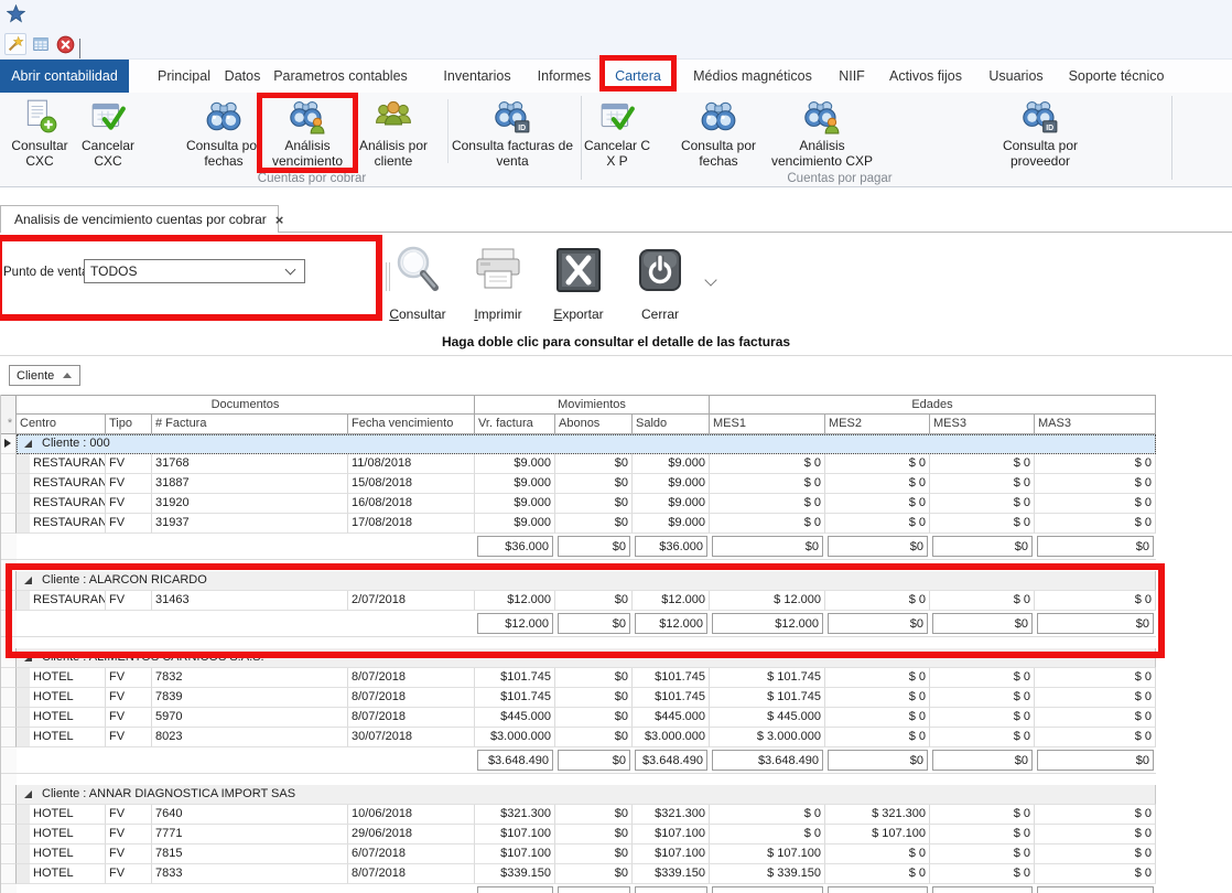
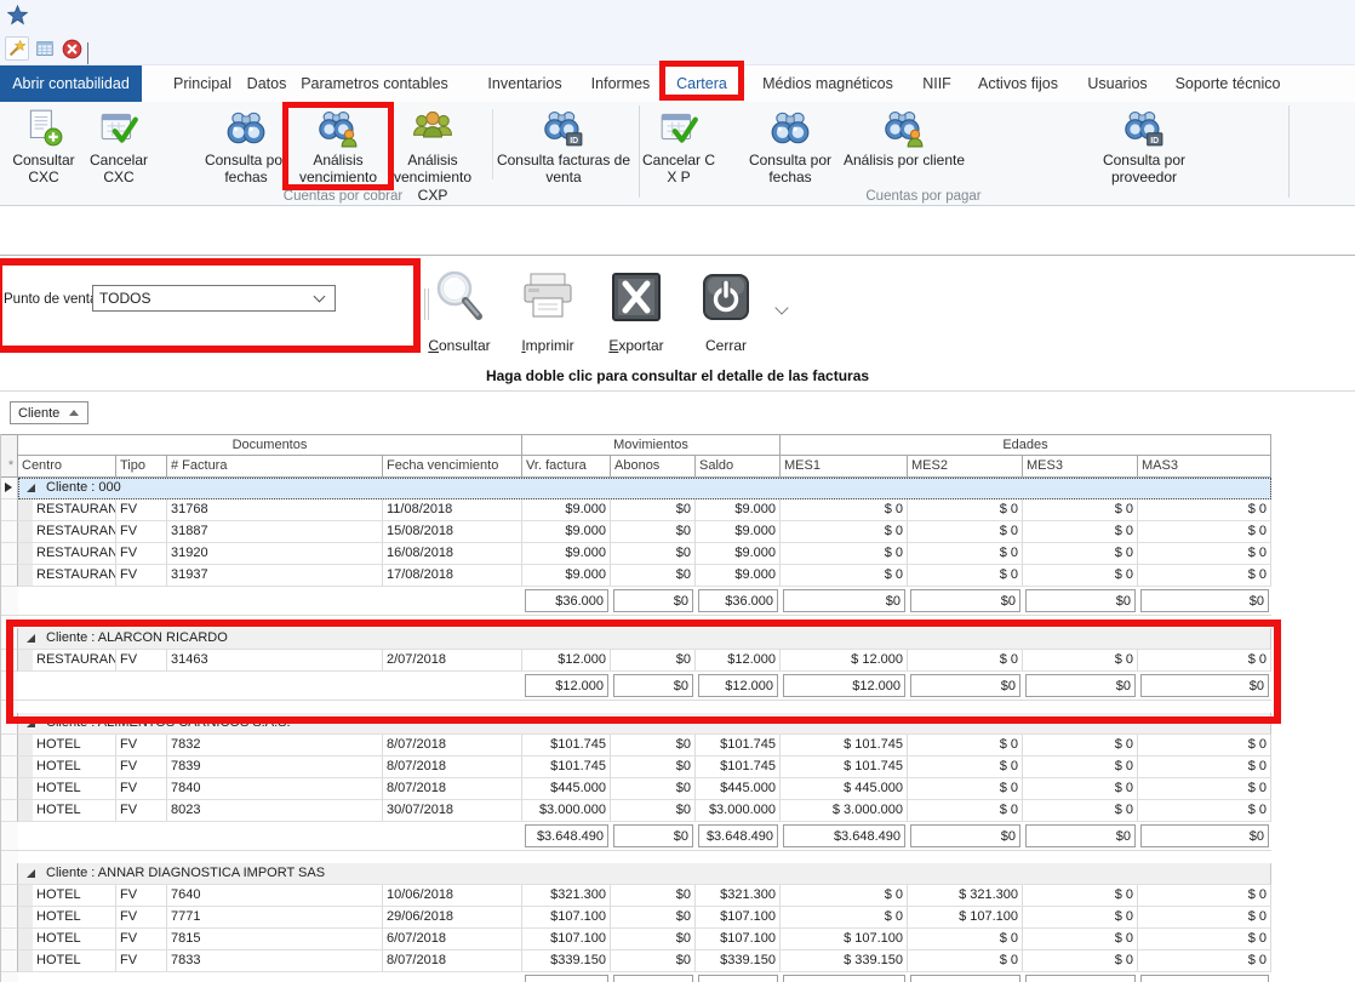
  Abrir contabilidad
  Principal
  Datos
  Parametros contables
  Inventarios
  Informes
  Cartera
  Médios magnéticos
  NIIF
  Activos fijos
  Usuarios
  Soporte técnico
  Consultar CXC
  Cancelar CXC
  Consulta por fechas
  Análisis vencimiento
- Análisis por cliente
+ Análisis vencimiento CXP
  Consulta facturas de venta
  Cuentas por cobrar
  Cancelar C X P
  Consulta por fechas
- Análisis vencimiento CXP
+ Análisis por cliente
  Consulta por proveedor
  Cuentas por pagar
- Analisis de vencimiento cuentas por cobrar
- ×
  Punto de vent
  TODOS
  Consultar
  Imprimir
  Exportar
  Cerrar
  Haga doble clic para consultar el detalle de las facturas
  Cliente
  Documentos
  Movimientos
  Edades
  *
  Centro
  Tipo
  # Factura
  Fecha vencimiento
  Vr. factura
  Abonos
  Saldo
  MES1
  MES2
  MES3
  MAS3
  Cliente : 000
  RESTAURAN
  FV
  31768
  11/08/2018
  $9.000
  $0
  $9.000
  $ 0
  $ 0
  $ 0
  $ 0
  RESTAURAN
  FV
  31887
  15/08/2018
  $9.000
  $0
  $9.000
  $ 0
  $ 0
  $ 0
  $ 0
  RESTAURAN
  FV
  31920
  16/08/2018
  $9.000
  $0
  $9.000
  $ 0
  $ 0
  $ 0
  $ 0
  RESTAURAN
  FV
  31937
  17/08/2018
  $9.000
  $0
  $9.000
  $ 0
  $ 0
  $ 0
  $ 0
  $36.000
  $0
  $36.000
  $0
  $0
  $0
  $0
  Cliente : ALARCON RICARDO
  RESTAURAN
  FV
  31463
  2/07/2018
  $12.000
  $0
  $12.000
  $ 12.000
  $ 0
  $ 0
  $ 0
  $12.000
  $0
  $12.000
  $12.000
  $0
  $0
  $0
  Cliente : ALIMENTOS CARNICOS S.A.S.
  HOTEL
  FV
  7832
  8/07/2018
  $101.745
  $0
  $101.745
  $ 101.745
  $ 0
  $ 0
  $ 0
  HOTEL
  FV
  7839
  8/07/2018
  $101.745
  $0
  $101.745
  $ 101.745
  $ 0
  $ 0
  $ 0
  HOTEL
  FV
- 5970
+ 7840
  8/07/2018
  $445.000
  $0
  $445.000
  $ 445.000
  $ 0
  $ 0
  $ 0
  HOTEL
  FV
  8023
  30/07/2018
  $3.000.000
  $0
  $3.000.000
  $ 3.000.000
  $ 0
  $ 0
  $ 0
  $3.648.490
  $0
  $3.648.490
  $3.648.490
  $0
  $0
  $0
  Cliente : ANNAR DIAGNOSTICA IMPORT SAS
  HOTEL
  FV
  7640
  10/06/2018
  $321.300
  $0
  $321.300
  $ 0
  $ 321.300
  $ 0
  $ 0
  HOTEL
  FV
  7771
  29/06/2018
  $107.100
  $0
  $107.100
  $ 0
  $ 107.100
  $ 0
  $ 0
  HOTEL
  FV
  7815
  6/07/2018
  $107.100
  $0
  $107.100
  $ 107.100
  $ 0
  $ 0
  $ 0
  HOTEL
  FV
  7833
  8/07/2018
  $339.150
  $0
  $339.150
  $ 339.150
  $ 0
  $ 0
  $ 0
